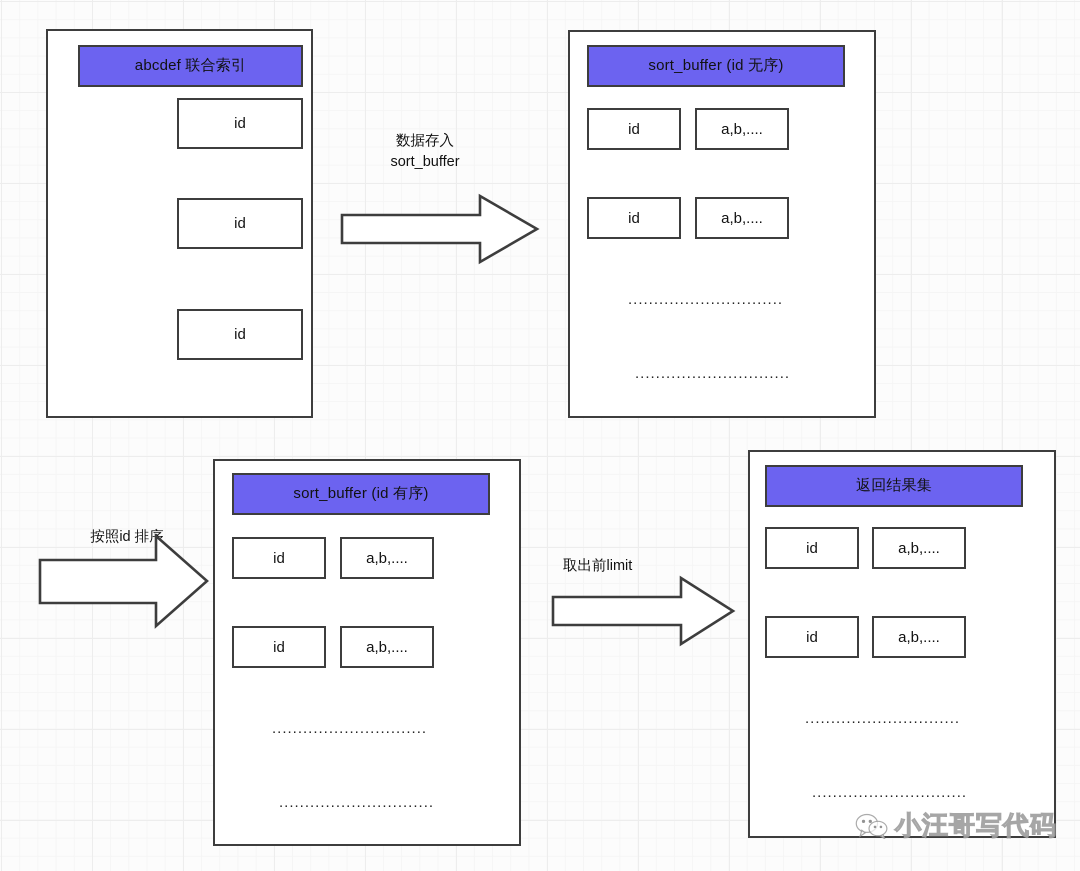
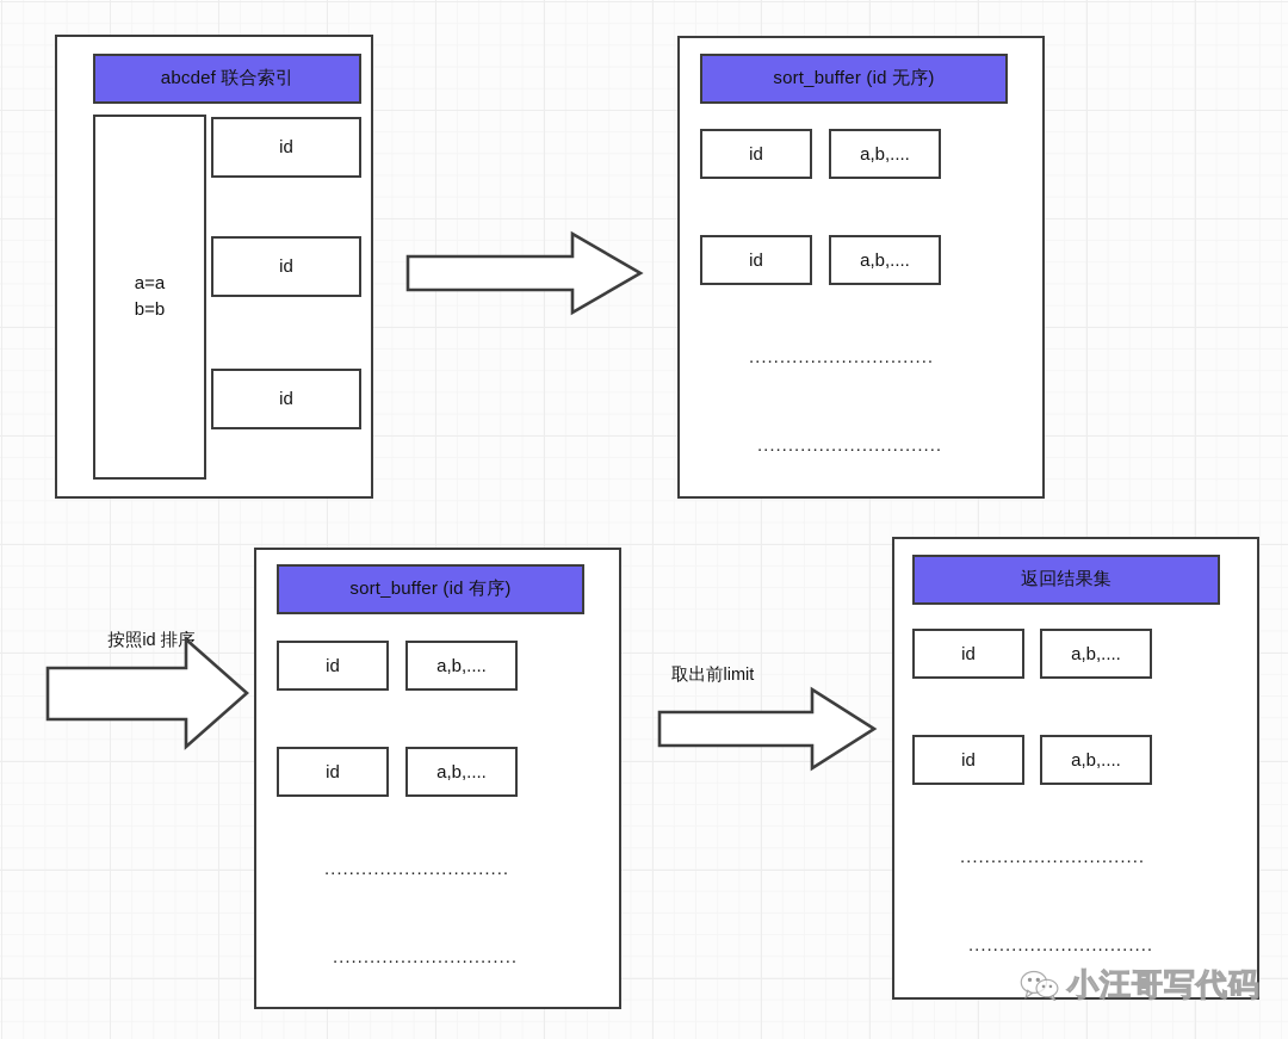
  abcdef 联合索引
+ a=a
+ b=b
  id
  id
  id
- 数据存入
- sort_buffer
  sort_buffer (id 无序)
  id
  a,b,....
  id
  a,b,....
  ..............................
  ..............................
  按照id 排
  sort_buffer (id 有序)
  id
  a,b,....
  id
  a,b,....
  ..............................
  ..............................
  取出前limit
  返回结果集
  id
  a,b,....
  id
  a,b,....
  ..............................
  ..............................
  小汪哥写代码
